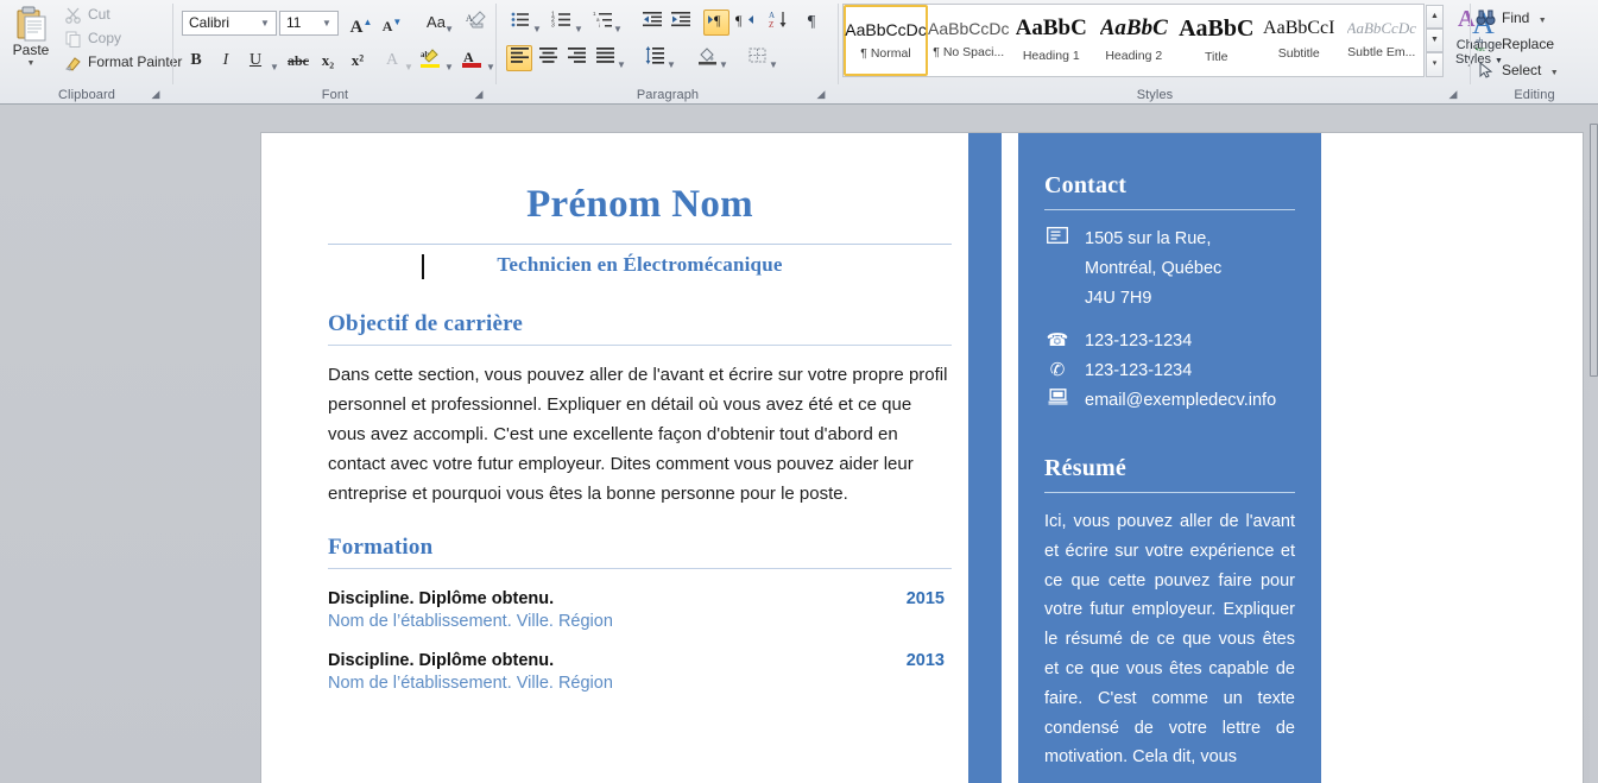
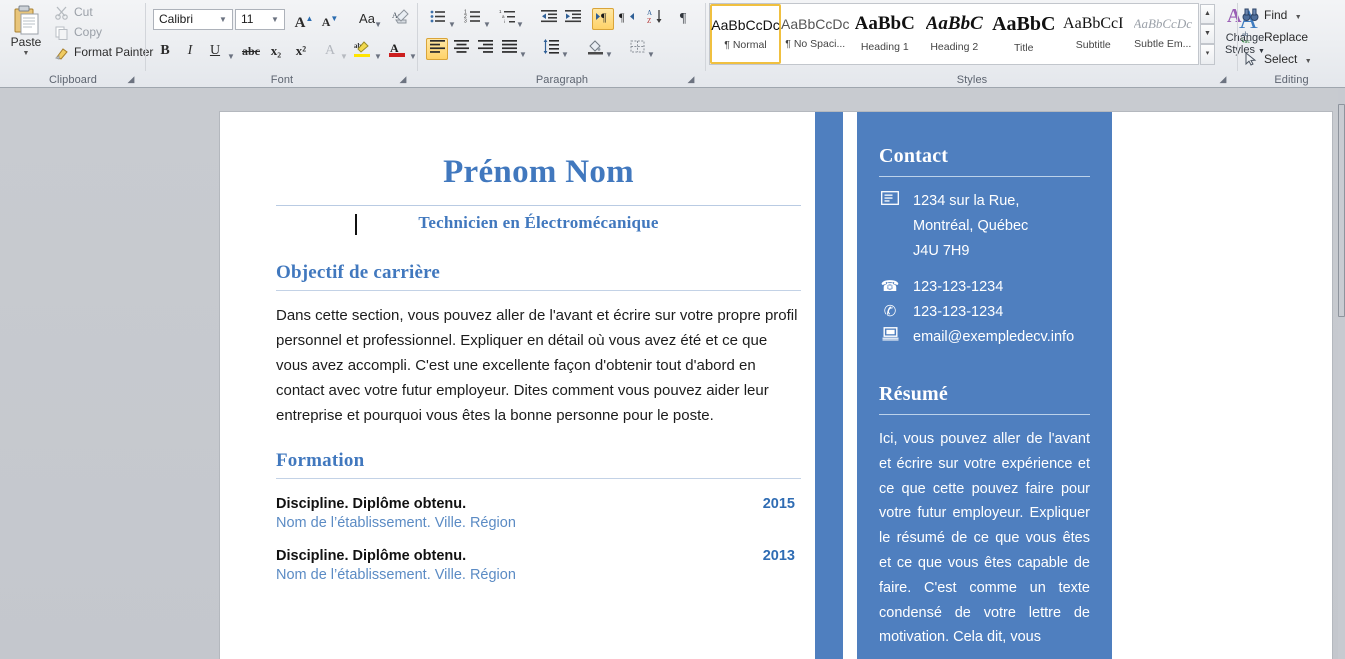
  Paste
  Cut
  Copy
  Format Painter
  Clipboard
  Calibri
  ▼
  11
  ▼
  A▲
  A▼
  Aa
  ▼
  B
  I
  U
  ▼
  abc
  x₂
  x²
  A
  ▼
  ab
  ▼
  A
  ▼
  Font
  ▼
  ▼
  ▼
  ¶
  ¶
  A
  Z
  ¶
  ▼
  ▼
  ▼
  ▼
  Paragraph
  AaBbCcDc
  ¶ Normal
  AaBbCcDc
  ¶ No Spaci...
  AaBbC
  Heading 1
  AaBbC
  Heading 2
  AaBbC
  Title
  AaBbCcI
  Subtitle
  AaBbCcDc
  Subtle Em...
  A
  Cange
  Styles
  Styles
  Find
  Replace
  Select
  Editing
  Prénom Nom
  Technicien en Électromécanique
  Objectif de carrière
  Dans cette section, vous pouvez aller de l'avant et écrire sur votre propre profil personnel et professionnel. Expliquer en détail où vous avez été et ce que vous avez accompli. C'est une excellente façon d'obtenir tout d'abord en contact avec votre futur employeur. Dites comment vous pouvez aider leur entreprise et pourquoi vous êtes la bonne personne pour le poste.
  Formation
  Discipline. Diplôme obtenu.
  2015
  Nom de l’établissement. Ville. Région
  Discipline. Diplôme obtenu.
  2013
  Nom de l’établissement. Ville. Région
  Contact
- 1505 sur la Rue,
+ 1234 sur la Rue,
  Montréal, Québec
  J4U 7H9
  ☎
  123-123-1234
  ✆
  123-123-1234
  email@exempledecv.info
  Résumé
  Ici, vous pouvez aller de l'avant et écrire sur votre expérience et ce que cette pouvez faire pour votre futur employeur. Expliquer le résumé de ce que vous êtes et ce que vous êtes capable de faire. C'est comme un texte condensé de votre lettre de motivation. Cela dit, vous
